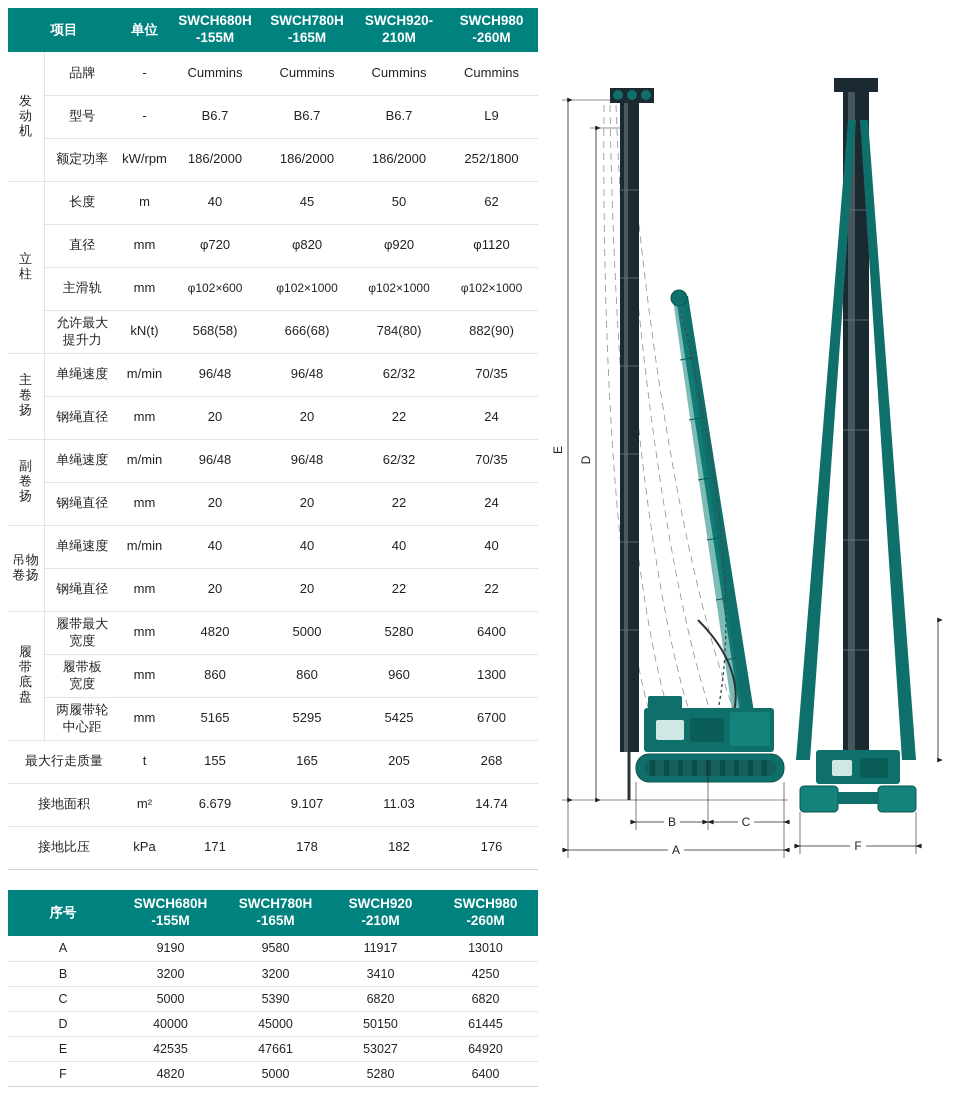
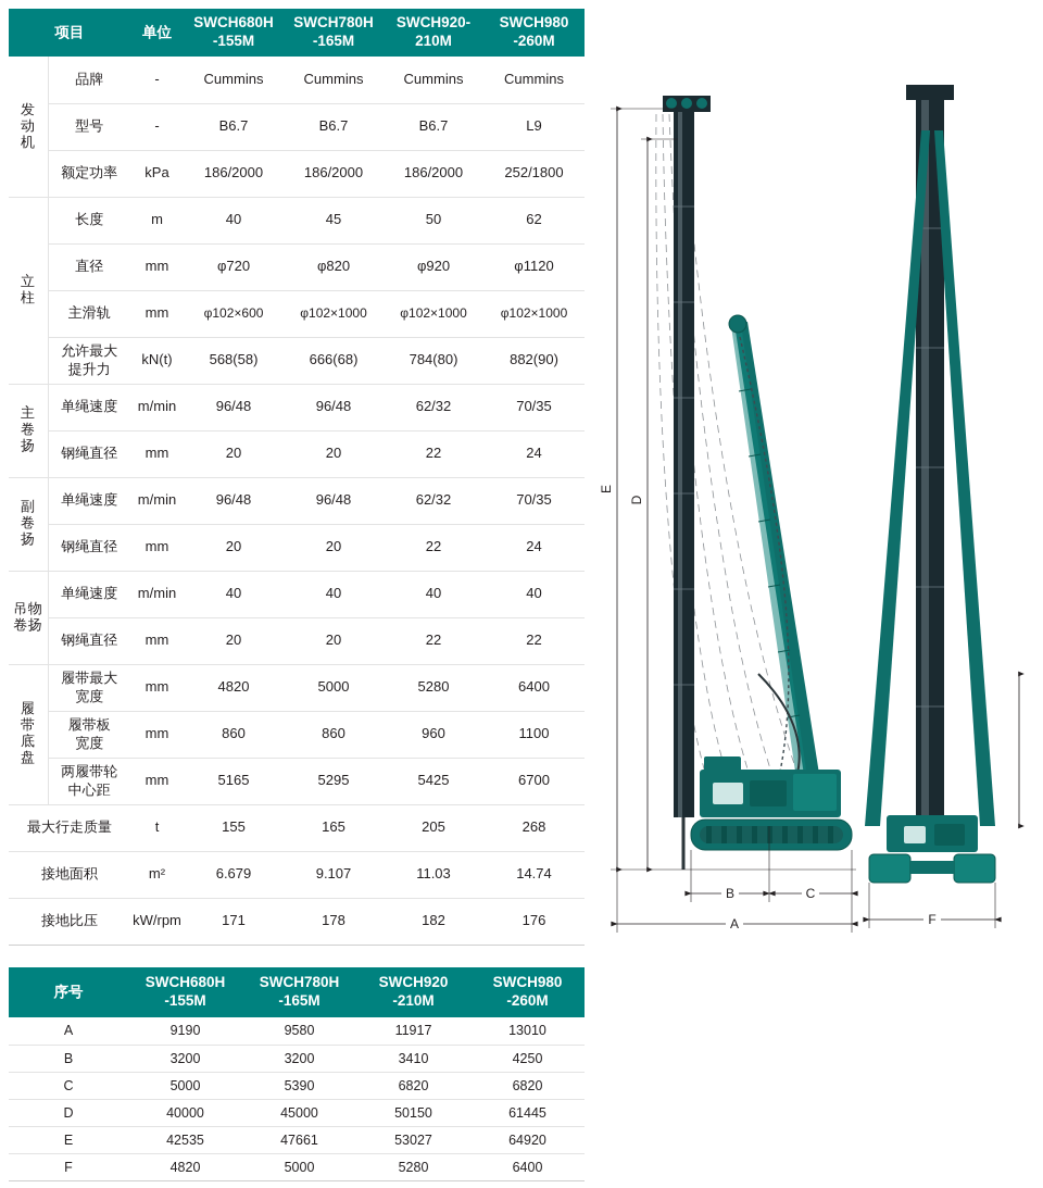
  项目	单位	SWCH680H -155M	SWCH780H -165M	SWCH920- 210M	SWCH980 -260M
  发 动 机	品牌	-	Cummins	Cummins	Cummins	Cummins
  型号	-	B6.7	B6.7	B6.7	L9
- 额定功率	kW/rpm	186/2000	186/2000	186/2000	252/1800
+ 额定功率	kPa	186/2000	186/2000	186/2000	252/1800
  立 柱	长度	m	40	45	50	62
  直径	mm	φ720	φ820	φ920	φ1120
  主滑轨	mm	φ102×600	φ102×1000	φ102×1000	φ102×1000
  允许最大 提升力	kN(t)	568(58)	666(68)	784(80)	882(90)
  主 卷 扬	单绳速度	m/min	96/48	96/48	62/32	70/35
  钢绳直径	mm	20	20	22	24
  副 卷 扬	单绳速度	m/min	96/48	96/48	62/32	70/35
  钢绳直径	mm	20	20	22	24
  吊物 卷扬	单绳速度	m/min	40	40	40	40
  钢绳直径	mm	20	20	22	22
  履 带 底 盘	履带最大 宽度	mm	4820	5000	5280	6400
- 履带板 宽度	mm	860	860	960	1300
+ 履带板 宽度	mm	860	860	960	1100
  两履带轮 中心距	mm	5165	5295	5425	6700
  最大行走质量	t	155	165	205	268
  接地面积	m²	6.679	9.107	11.03	14.74
- 接地比压	kPa	171	178	182	176
+ 接地比压	kW/rpm	171	178	182	176
  序号	SWCH680H -155M	SWCH780H -165M	SWCH920 -210M	SWCH980 -260M
  A	9190	9580	11917	13010
  B	3200	3200	3410	4250
  C	5000	5390	6820	6820
  D	40000	45000	50150	61445
  E	42535	47661	53027	64920
  F	4820	5000	5280	6400
  B
  C
  A
  F
